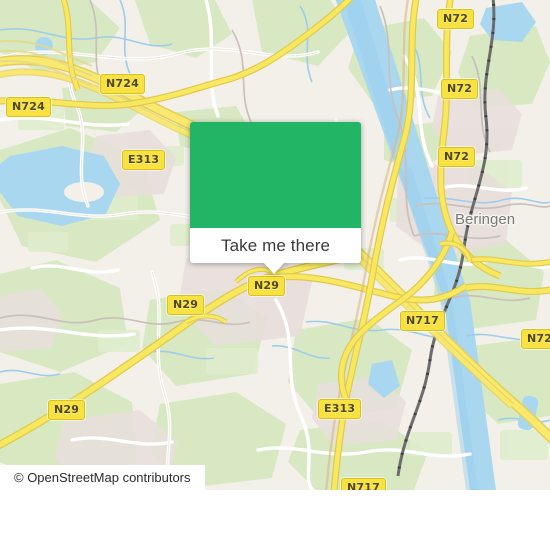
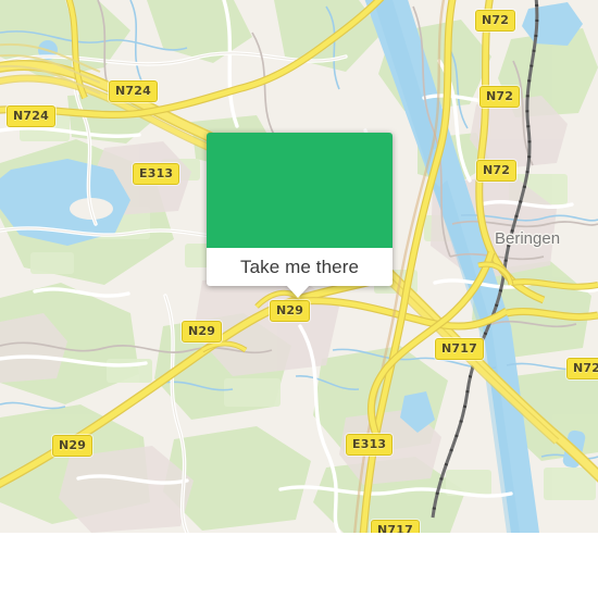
  Beringen
  N724
  N724
  E313
  N29
  N29
  N29
  N717
  E313
  N717
  N72
  N72
  N72
  N72
  Take me there
- © OpenStreetMap contributors
